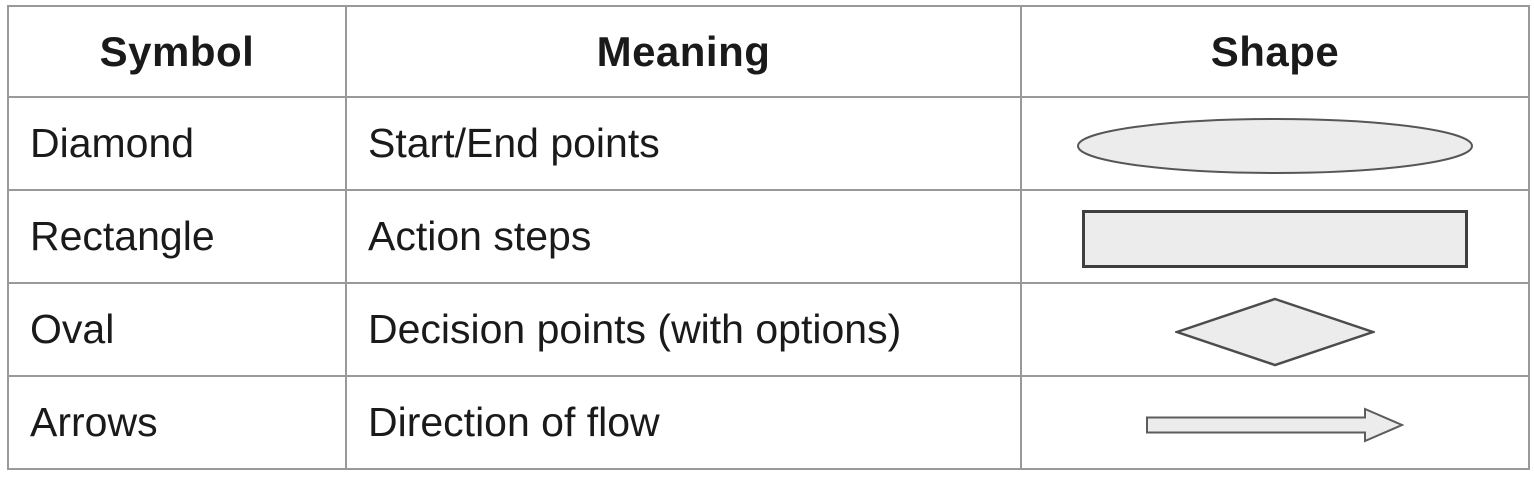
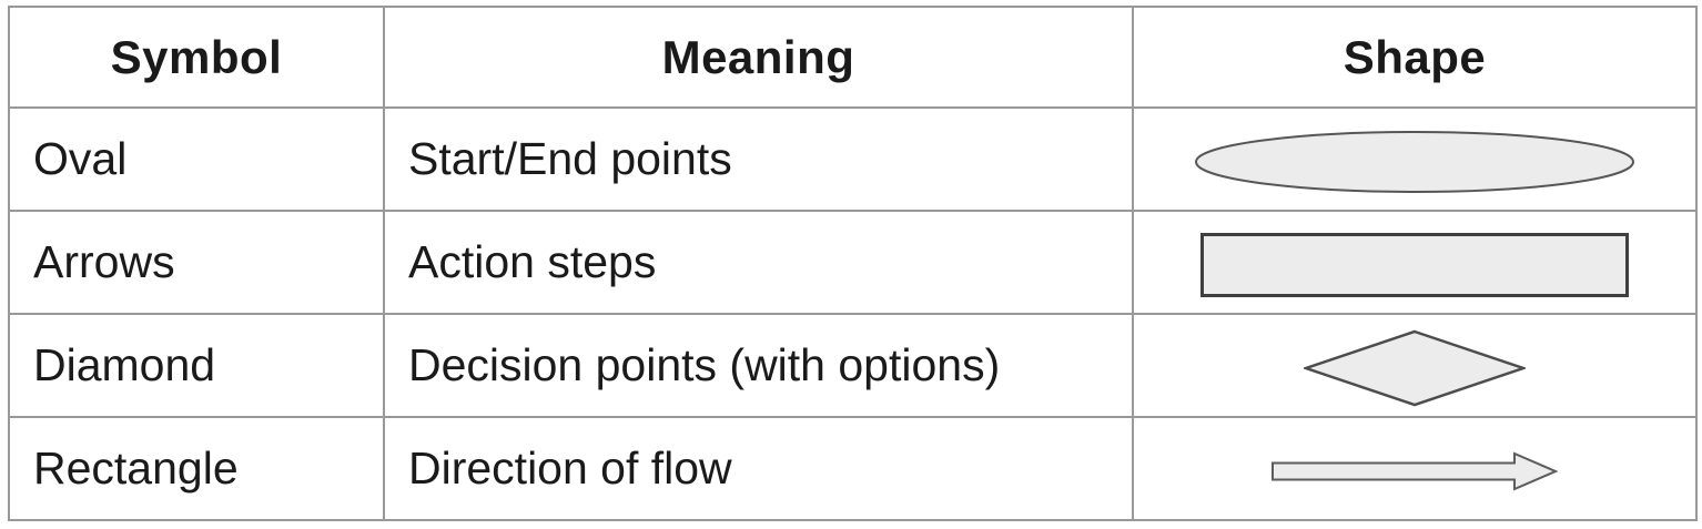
  Symbol	Meaning	Shape
- Diamond	Start/End points
+ Oval	Start/End points
- Rectangle	Action steps
+ Arrows	Action steps
- Oval	Decision points (with options)
+ Diamond	Decision points (with options)
- Arrows	Direction of flow
+ Rectangle	Direction of flow
